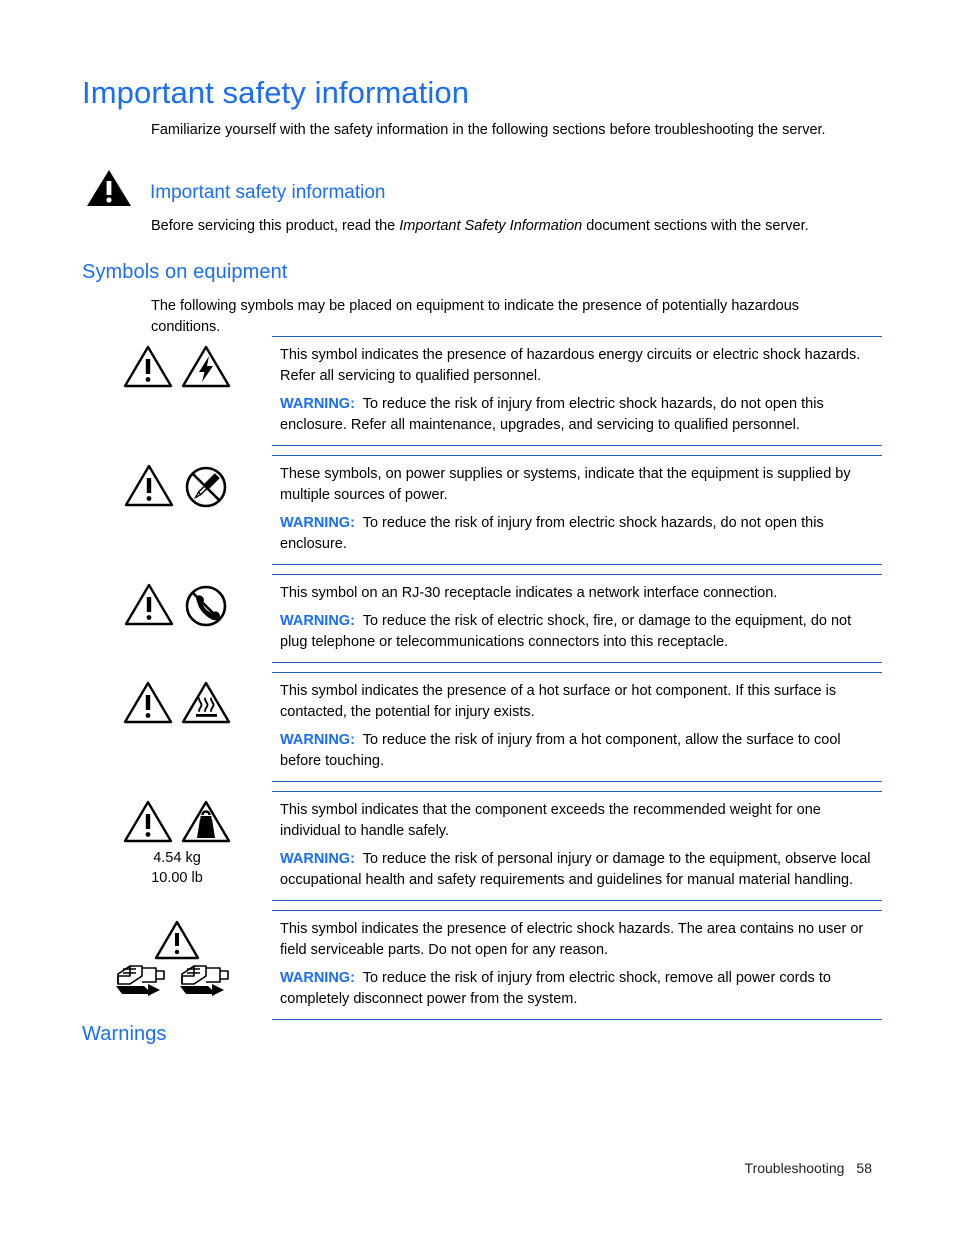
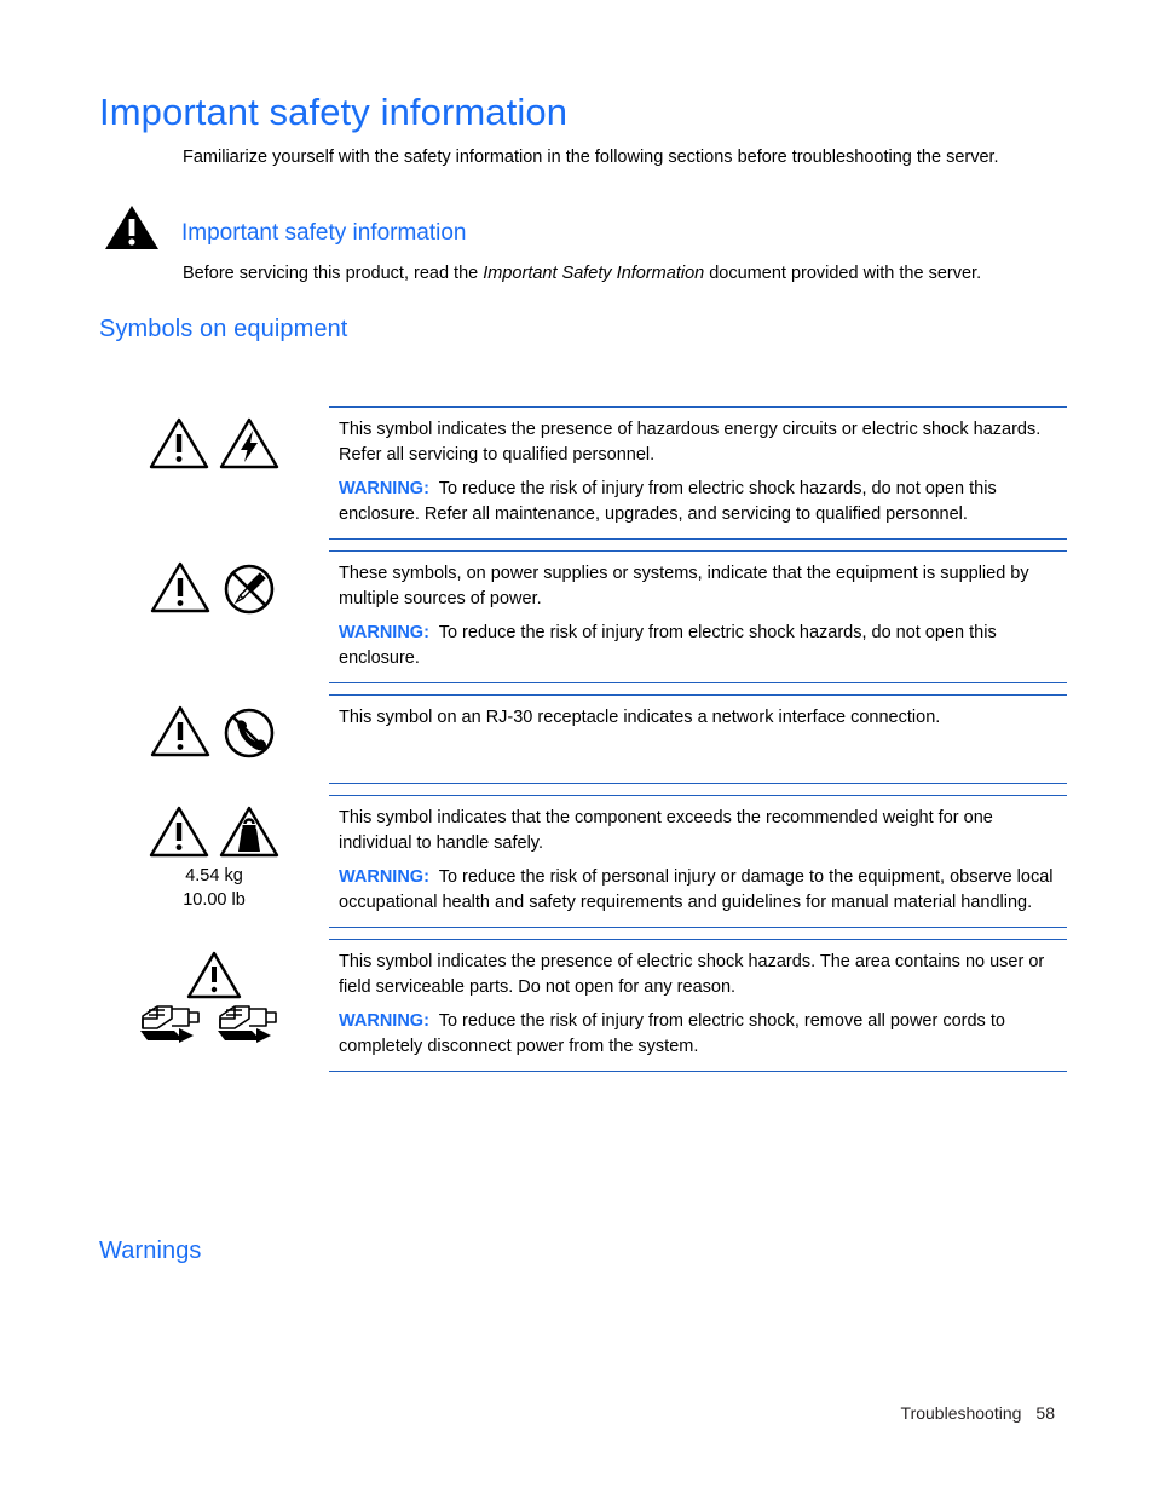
  Important safety information
  Familiarize yourself with the safety information in the following sections before troubleshooting the server.
  Important safety information
- Before servicing this product, read the Important Safety Information document sections with the server.
+ Before servicing this product, read the Important Safety Information document provided with the server.
  Symbols on equipment
- The following symbols may be placed on equipment to indicate the presence of potentially hazardous conditions.
  This symbol indicates the presence of hazardous energy circuits or electric shock hazards. Refer all servicing to qualified personnel.
  WARNING: To reduce the risk of injury from electric shock hazards, do not open this enclosure. Refer all maintenance, upgrades, and servicing to qualified personnel.
  These symbols, on power supplies or systems, indicate that the equipment is supplied by multiple sources of power.
  WARNING: To reduce the risk of injury from electric shock hazards, do not open this enclosure.
  This symbol on an RJ-30 receptacle indicates a network interface connection.
- WARNING: To reduce the risk of electric shock, fire, or damage to the equipment, do not plug telephone or telecommunications connectors into this receptacle.
- This symbol indicates the presence of a hot surface or hot component. If this surface is contacted, the potential for injury exists.
- WARNING: To reduce the risk of injury from a hot component, allow the surface to cool before touching.
  4.54 kg
  10.00 lb
  This symbol indicates that the component exceeds the recommended weight for one individual to handle safely.
  WARNING: To reduce the risk of personal injury or damage to the equipment, observe local occupational health and safety requirements and guidelines for manual material handling.
  This symbol indicates the presence of electric shock hazards. The area contains no user or field serviceable parts. Do not open for any reason.
  WARNING: To reduce the risk of injury from electric shock, remove all power cords to completely disconnect power from the system.
  Warnings
  Troubleshooting 58
